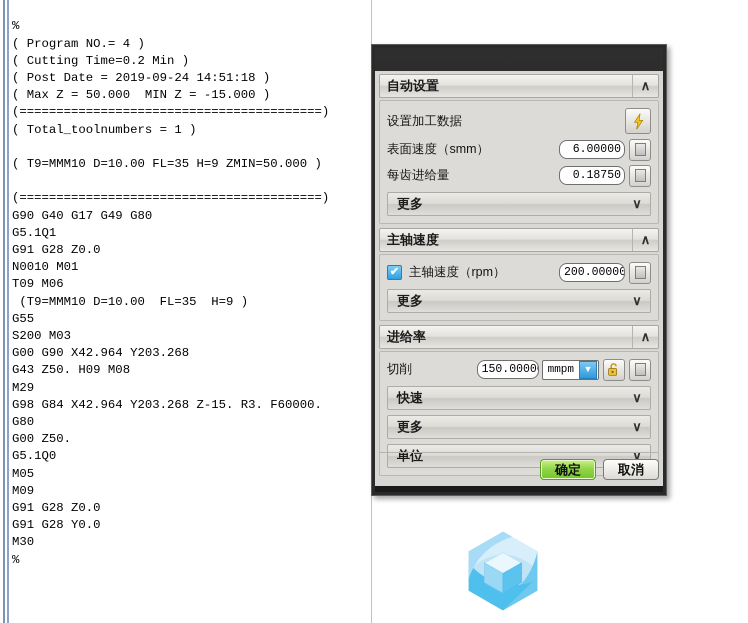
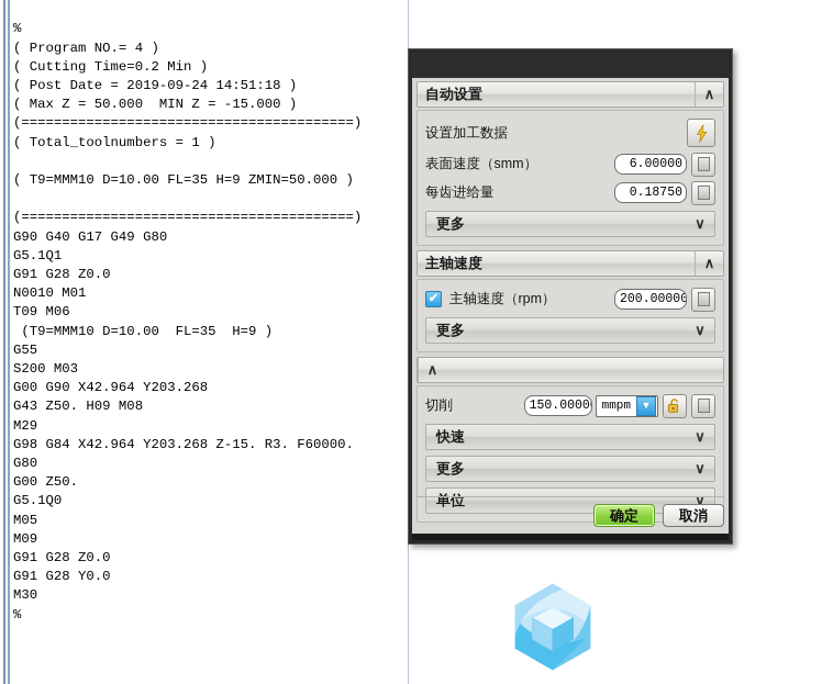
  %
  ( Program NO.= 4 )
  ( Cutting Time=0.2 Min )
  ( Post Date = 2019-09-24 14:51:18 )
  ( Max Z = 50.000 MIN Z = -15.000 )
  (=========================================)
  ( Total_toolnumbers = 1 )
  ( T9=MMM10 D=10.00 FL=35 H=9 ZMIN=50.000 )
  (=========================================)
  G90 G40 G17 G49 G80
  G5.1Q1
  G91 G28 Z0.0
  N0010 M01
  T09 M06
  (T9=MMM10 D=10.00 FL=35 H=9 )
  G55
  S200 M03
  G00 G90 X42.964 Y203.268
  G43 Z50. H09 M08
  M29
  G98 G84 X42.964 Y203.268 Z-15. R3. F60000.
  G80
  G00 Z50.
  G5.1Q0
  M05
  M09
  G91 G28 Z0.0
  G91 G28 Y0.0
  M30
  %
  自动设置
  ∧
  设置加工数据
  表面速度（smm）
  6.00000
  每齿进给量
  0.18750
  更多
  ∨
  主轴速度
  ∧
  ✔
  主轴速度（rpm）
  200.00000
  更多
  ∨
- 进给率
  ∧
  切削
  150.0000
  mmpm
  ▼
  快速
  ∨
  更多
  ∨
  单位
  ∨
  确定
  取消
